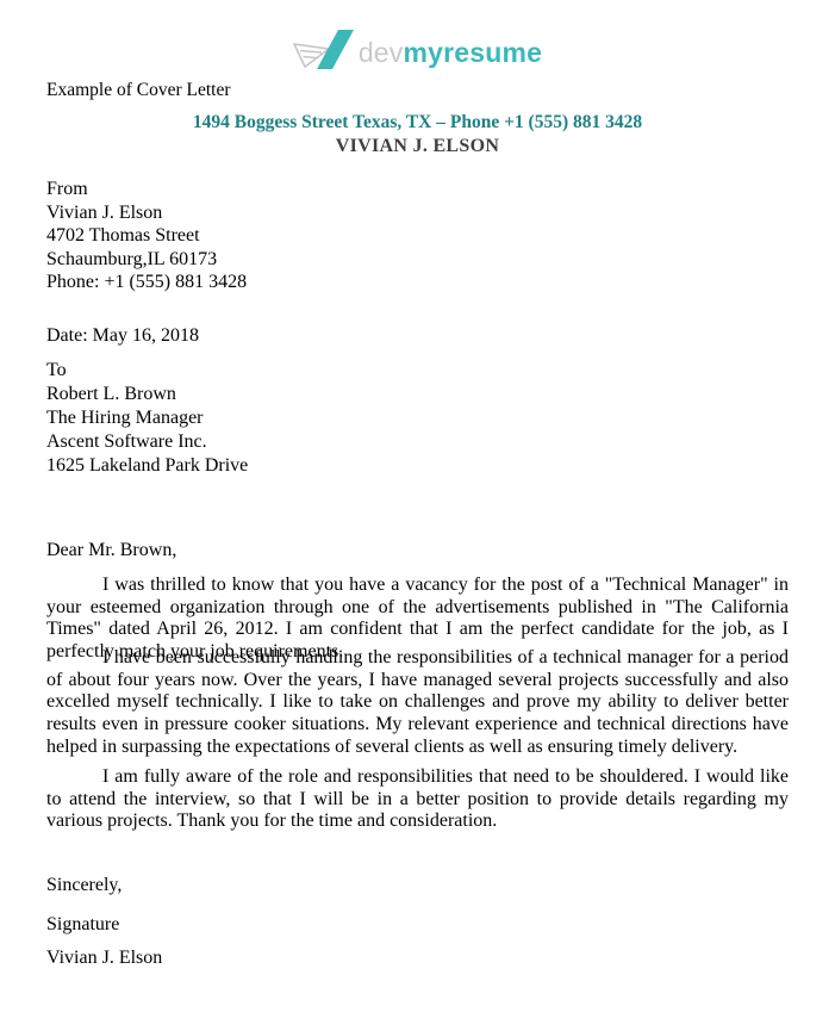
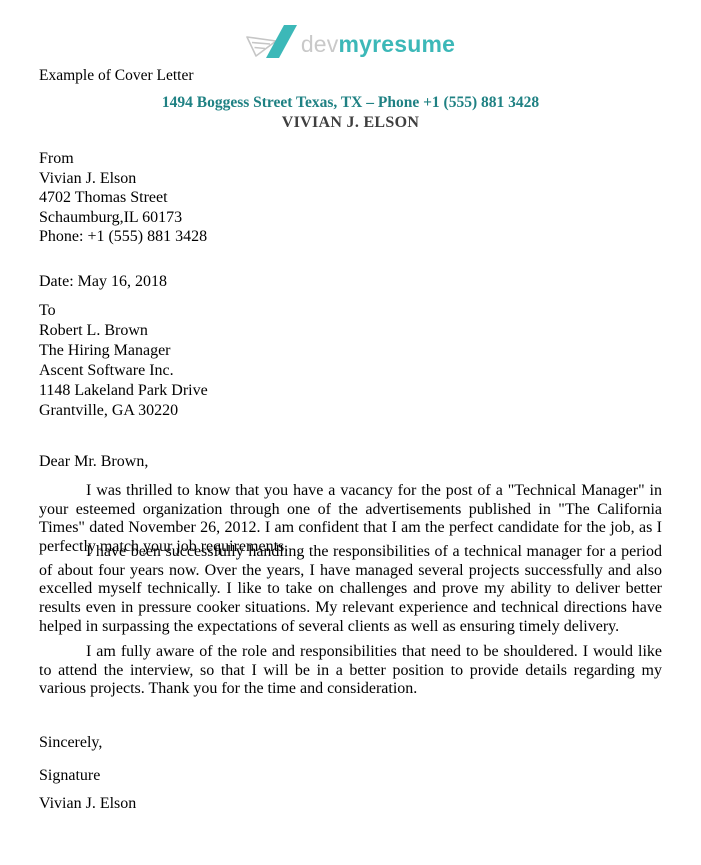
  devmyresume
  Example of Cover Letter
  1494 Boggess Street Texas, TX – Phone +1 (555) 881 3428
  VIVIAN J. ELSON
  From
  Vivian J. Elson
  4702 Thomas Street
  Schaumburg,IL 60173
  Phone: +1 (555) 881 3428
  Date: May 16, 2018
  To
  Robert L. Brown
  The Hiring Manager
  Ascent Software Inc.
- 1625 Lakeland Park Drive
+ 1148 Lakeland Park Drive
+ Grantville, GA 30220
  Dear Mr. Brown,
- I was thrilled to know that you have a vacancy for the post of a "Technical Manager" in your esteemed organization through one of the advertisements published in "The California Times" dated April 26, 2012. I am confident that I am the perfect candidate for the job, as I perfectly match your job requirements.
+ I was thrilled to know that you have a vacancy for the post of a "Technical Manager" in your esteemed organization through one of the advertisements published in "The California Times" dated November 26, 2012. I am confident that I am the perfect candidate for the job, as I perfectly match your job requirements.
  I have been successfully handling the responsibilities of a technical manager for a period of about four years now. Over the years, I have managed several projects successfully and also excelled myself technically. I like to take on challenges and prove my ability to deliver better results even in pressure cooker situations. My relevant experience and technical directions have helped in surpassing the expectations of several clients as well as ensuring timely delivery.
  I am fully aware of the role and responsibilities that need to be shouldered. I would like to attend the interview, so that I will be in a better position to provide details regarding my various projects. Thank you for the time and consideration.
  Sincerely,
  Signature
  Vivian J. Elson
